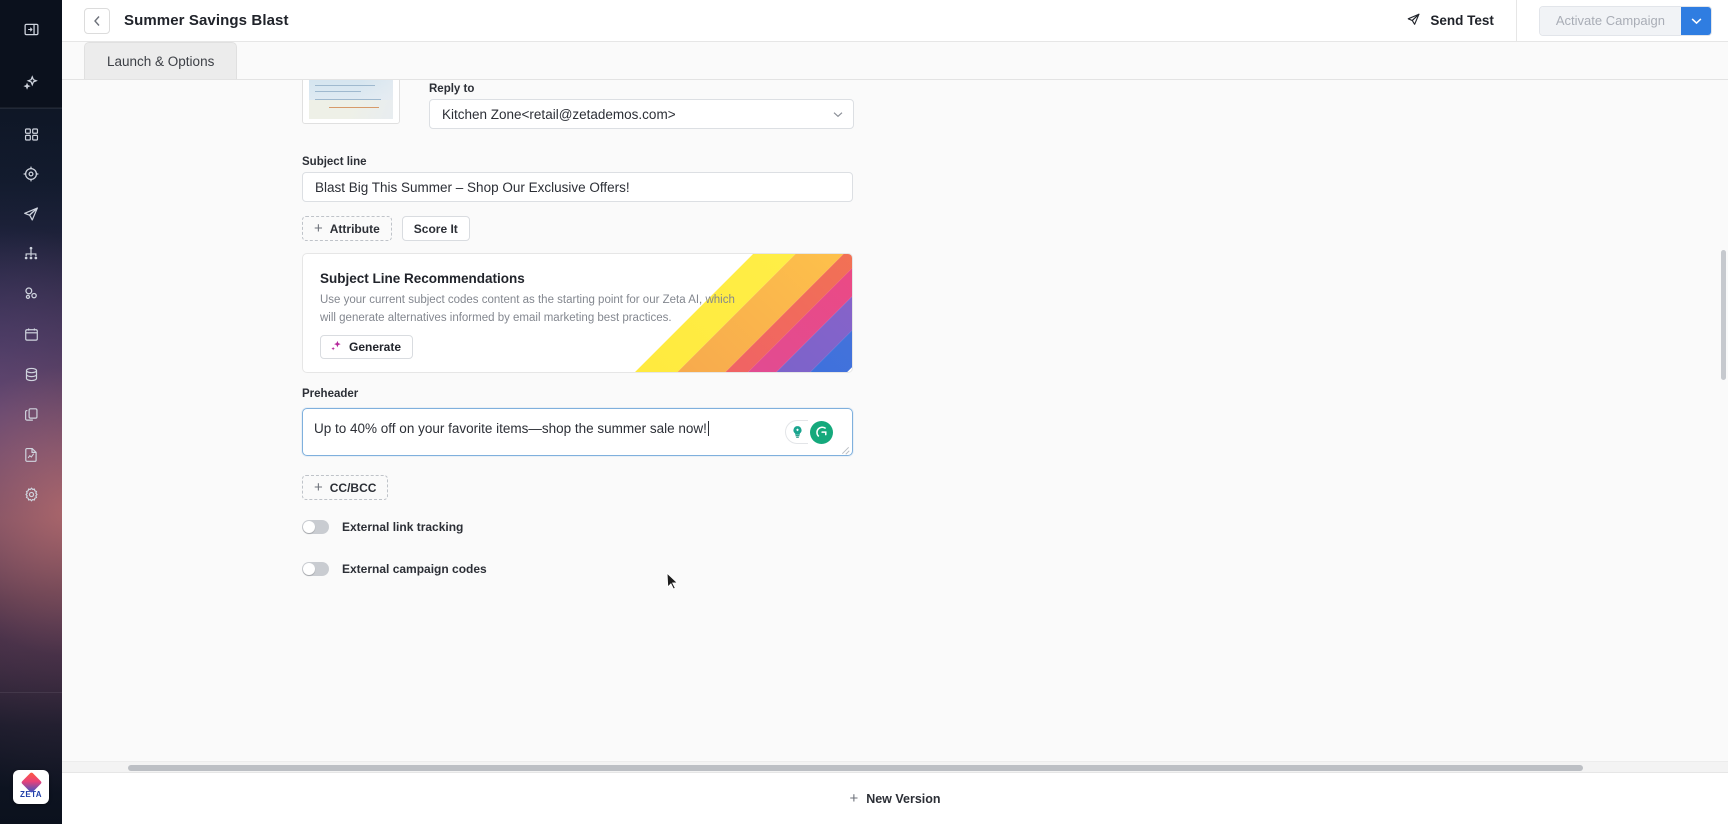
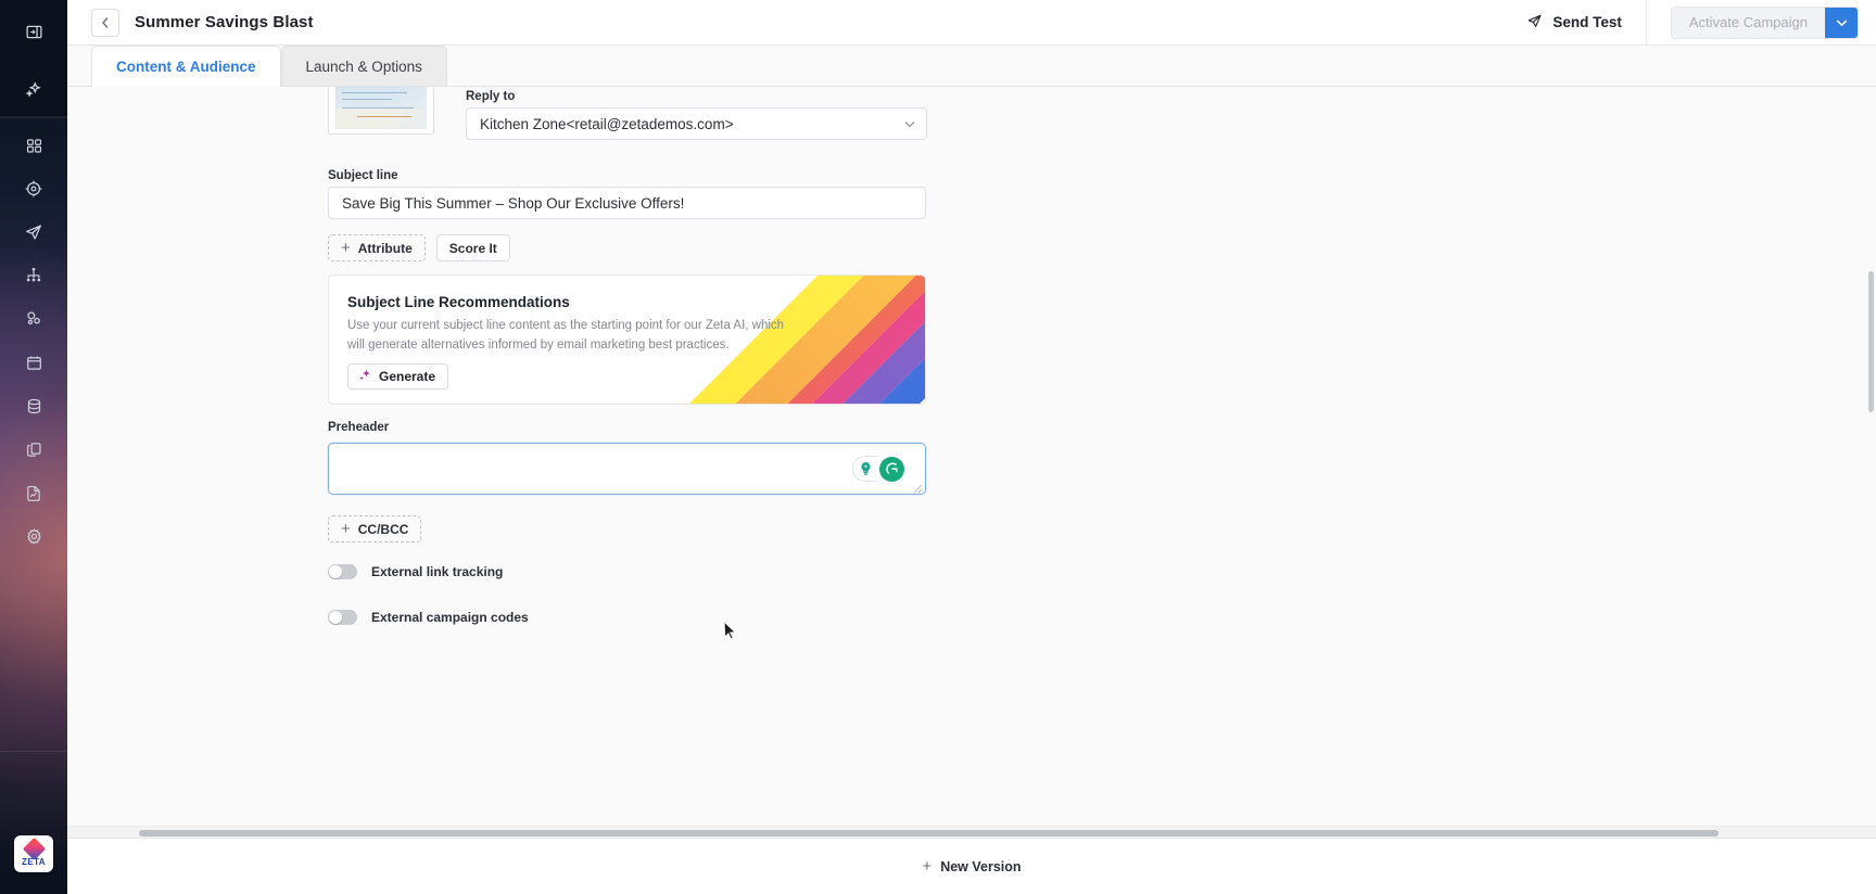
  ZETA
  Summer Savings Blast
  Send Test
  Activate Campaign
+ Content & Audience
  Launch & Options
  Reply to
  Kitchen Zone<retail@zetademos.com>
  Subject line
- Blast Big This Summer – Shop Our Exclusive Offers!
+ Save Big This Summer – Shop Our Exclusive Offers!
  +
  Attribute
  Score It
  Subject Line Recommendations
- Use your current subject codes content as the starting point for our Zeta AI, which will generate alternatives informed by email marketing best practices.
+ Use your current subject line content as the starting point for our Zeta AI, which will generate alternatives informed by email marketing best practices.
  Generate
  Preheader
- Up to 40% off on your favorite items—shop the summer sale now!
  +
  CC/BCC
  External link tracking
  External campaign codes
  +
  New Version
